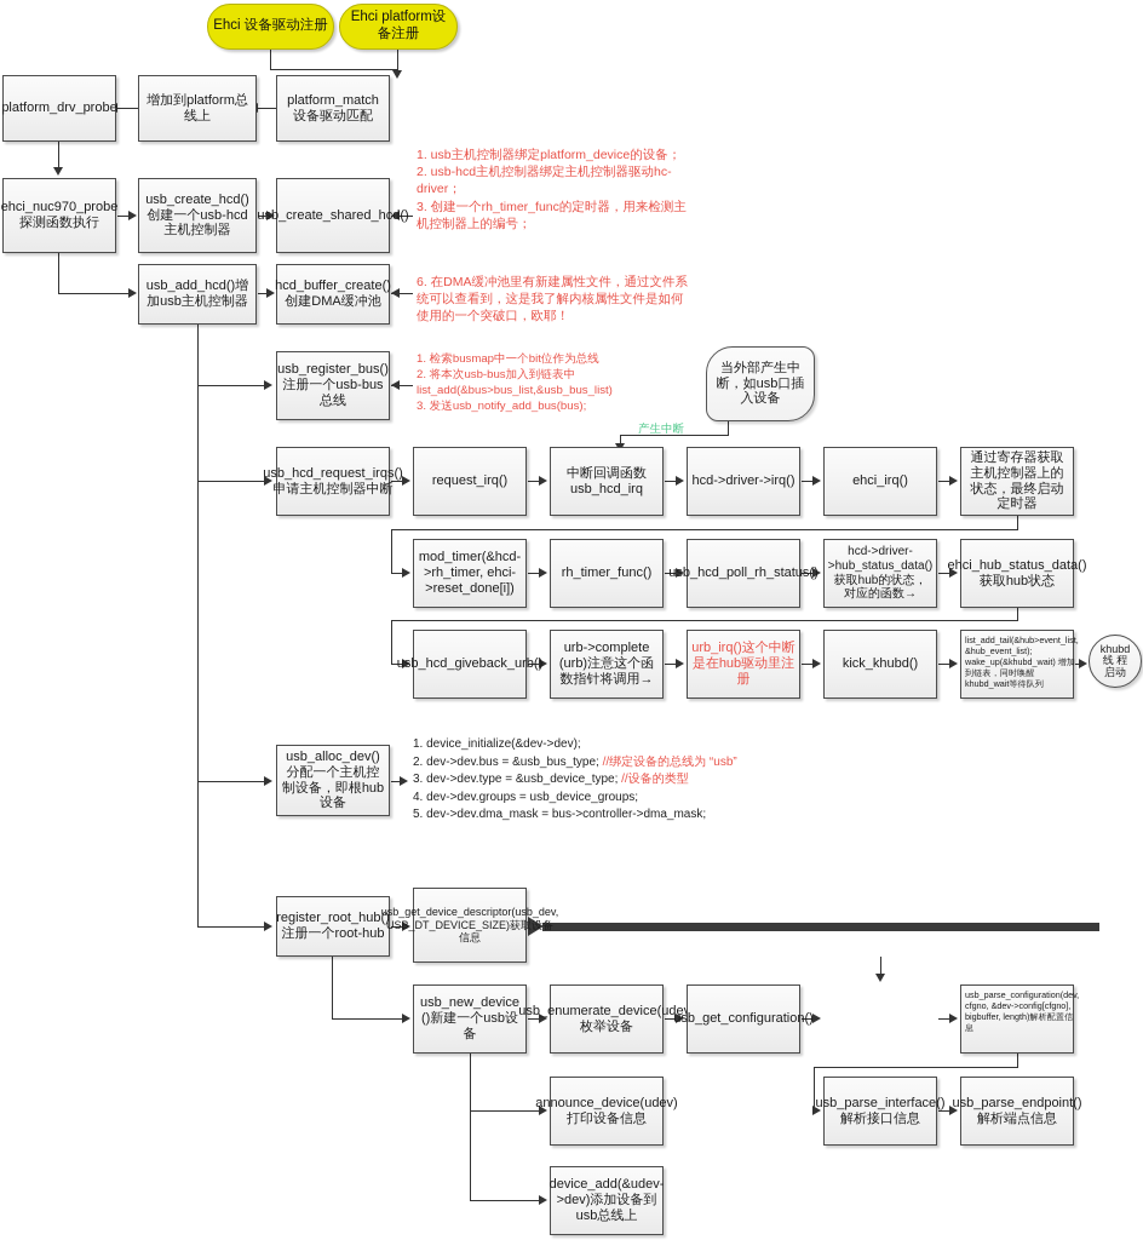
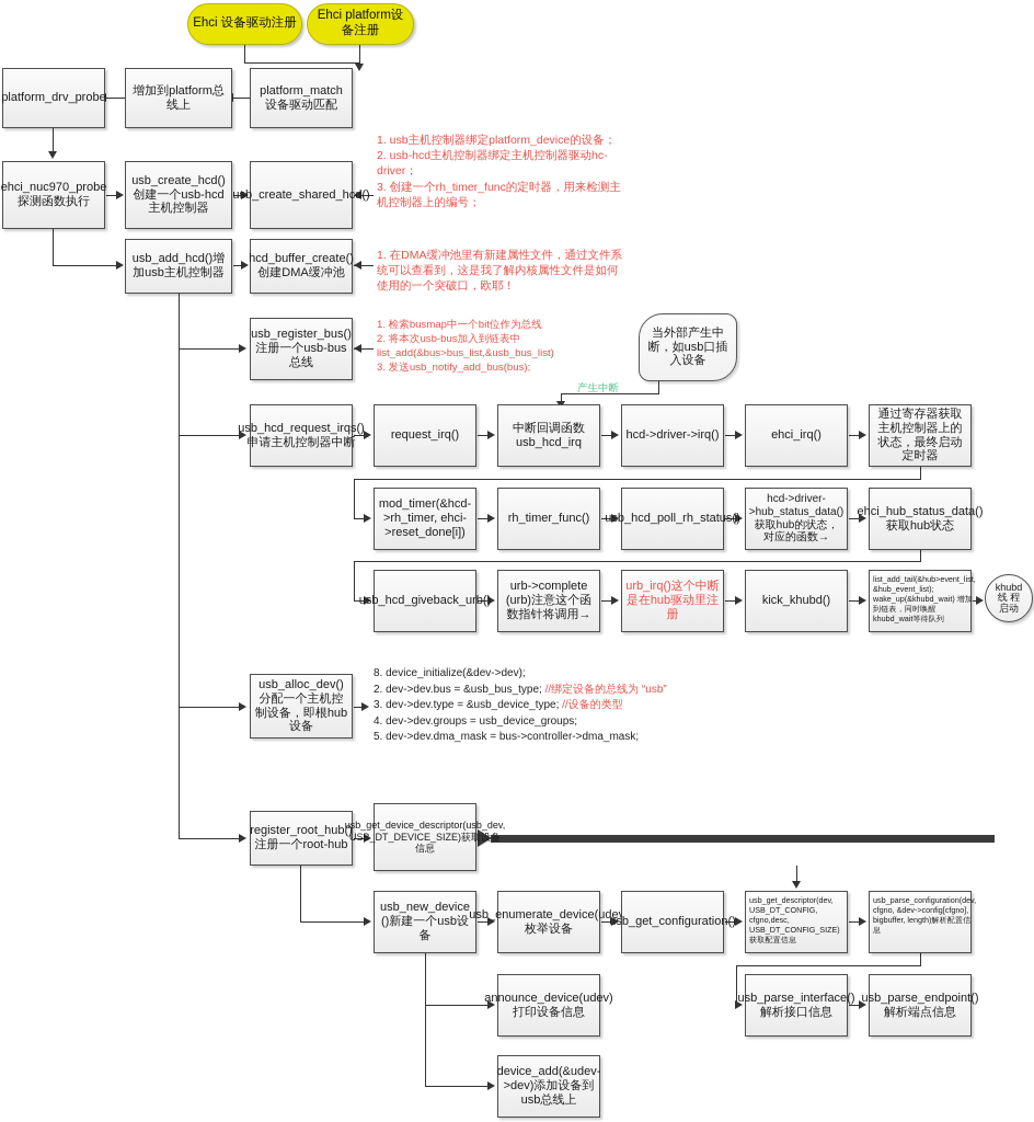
  Ehci 设备驱动注册
  Ehci platform设备注册
  platform_drv_probe
  增加到platform总线上
  platform_match设备驱动匹配
  ehci_nuc970_probe探测函数执行
  usb_create_hcd()创建一个usb-hcd主机控制器
  usb_create_shared_hcd()
  1. usb主机控制器绑定platform_device的设备；
  2. usb-hcd主机控制器绑定主机控制器驱动hc-driver；
  3. 创建一个rh_timer_func的定时器，用来检测主机控制器上的编号；
  usb_add_hcd()增加usb主机控制器
  hcd_buffer_create()创建DMA缓冲池
- 6. 在DMA缓冲池里有新建属性文件，通过文件系统可以查看到，这是我了解内核属性文件是如何使用的一个突破口，欧耶！
+ 1. 在DMA缓冲池里有新建属性文件，通过文件系统可以查看到，这是我了解内核属性文件是如何使用的一个突破口，欧耶！
  usb_register_bus()注册一个usb-bus总线
  1. 检索busmap中一个bit位作为总线
  2. 将本次usb-bus加入到链表中
  list_add(&bus>bus_list,&usb_bus_list)
  3. 发送usb_notify_add_bus(bus);
  当外部产生中断，如usb口插入设备
  产生中断
  usb_hcd_request_irqs()申请主机控制器中断
  request_irq()
  中断回调函数usb_hcd_irq
  hcd->driver->irq()
  ehci_irq()
  通过寄存器获取主机控制器上的状态，最终启动定时器
  mod_timer(&hcd->rh_timer, ehci->reset_done[i])
  rh_timer_func()
  usb_hcd_poll_rh_status()
  hcd->driver->hub_status_data()获取hub的状态，对应的函数→
  ehci_hub_status_data()获取hub状态
  usb_hcd_giveback_urb()
  urb->complete (urb)注意这个函数指针将调用→
  urb_irq()这个中断是在hub驱动里注册
  kick_khubd()
  list_add_tail(&hub>event_list, &hub_event_list); wake_up(&khubd_wait) 增加到链表，同时唤醒khubd_wait等待队列
  khubd
  线 程
  启动
  usb_alloc_dev()分配一个主机控制设备，即根hub设备
- 1. device_initialize(&dev->dev);
+ 8. device_initialize(&dev->dev);
  2. dev->dev.bus = &usb_bus_type; //绑定设备的总线为 “usb”
  3. dev->dev.type = &usb_device_type; //设备的类型
  4. dev->dev.groups = usb_device_groups;
  5. dev->dev.dma_mask = bus->controller->dma_mask;
  register_root_hub()注册一个root-hub
  usb_get_device_descriptor(usb_dev, USB_DT_DEVICE_SIZE)获取设备信息
  usb_new_device ()新建一个usb设备
  usb_enumerate_device(u枚举设备
  usb_get_configuration()
+ usb_get_descriptor(dev, USB_DT_CONFIG, cfgno,desc, USB_DT_CONFIG_SIZE)获取配置信息
  usb_parse_configuration(dev, cfgno, &dev->config[cfgno], bigbuffer, length)解析配置信息
  usb_parse_interface()解析接口信息
  usb_parse_endpoint()解析端点信息
  announce_device(udev)打印设备信息
  device_add(&udev->dev)添加设备到usb总线上
